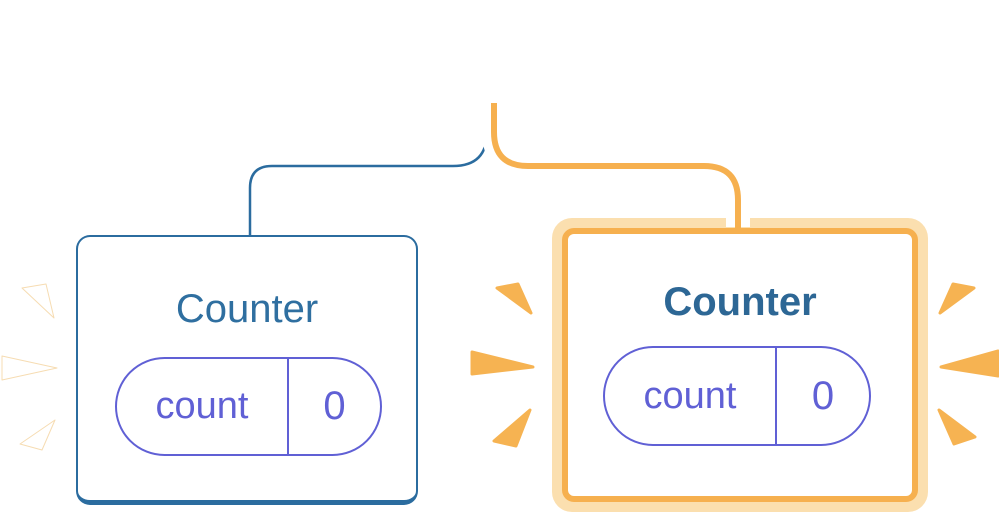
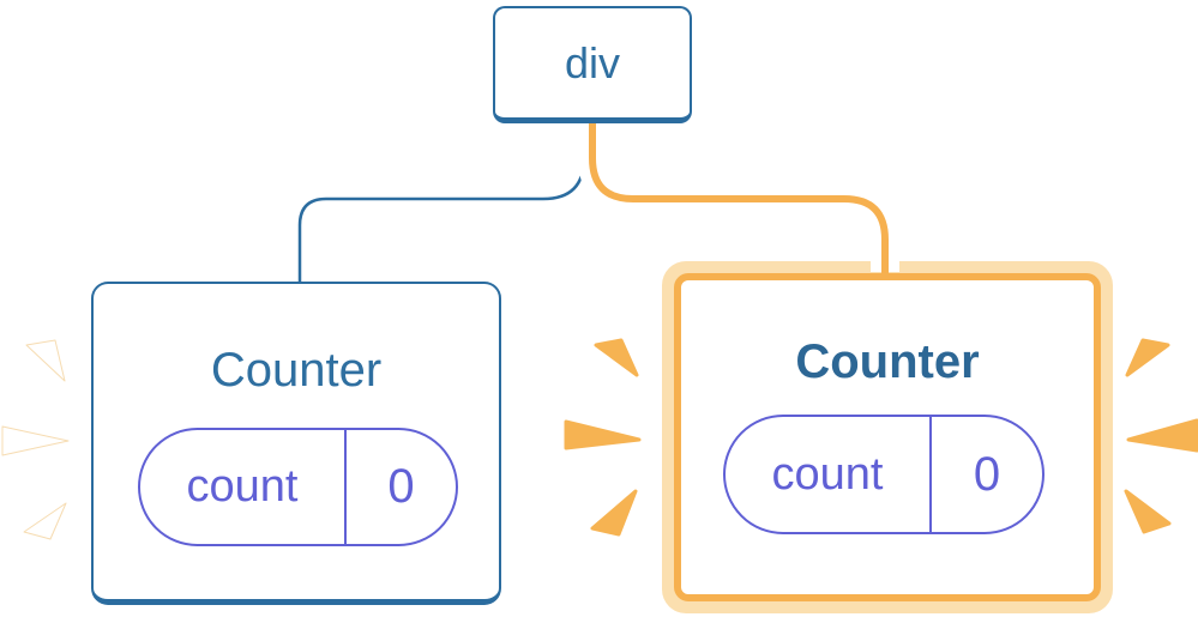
+ div
  Counter
  count
  0
  Counter
  count
  0
